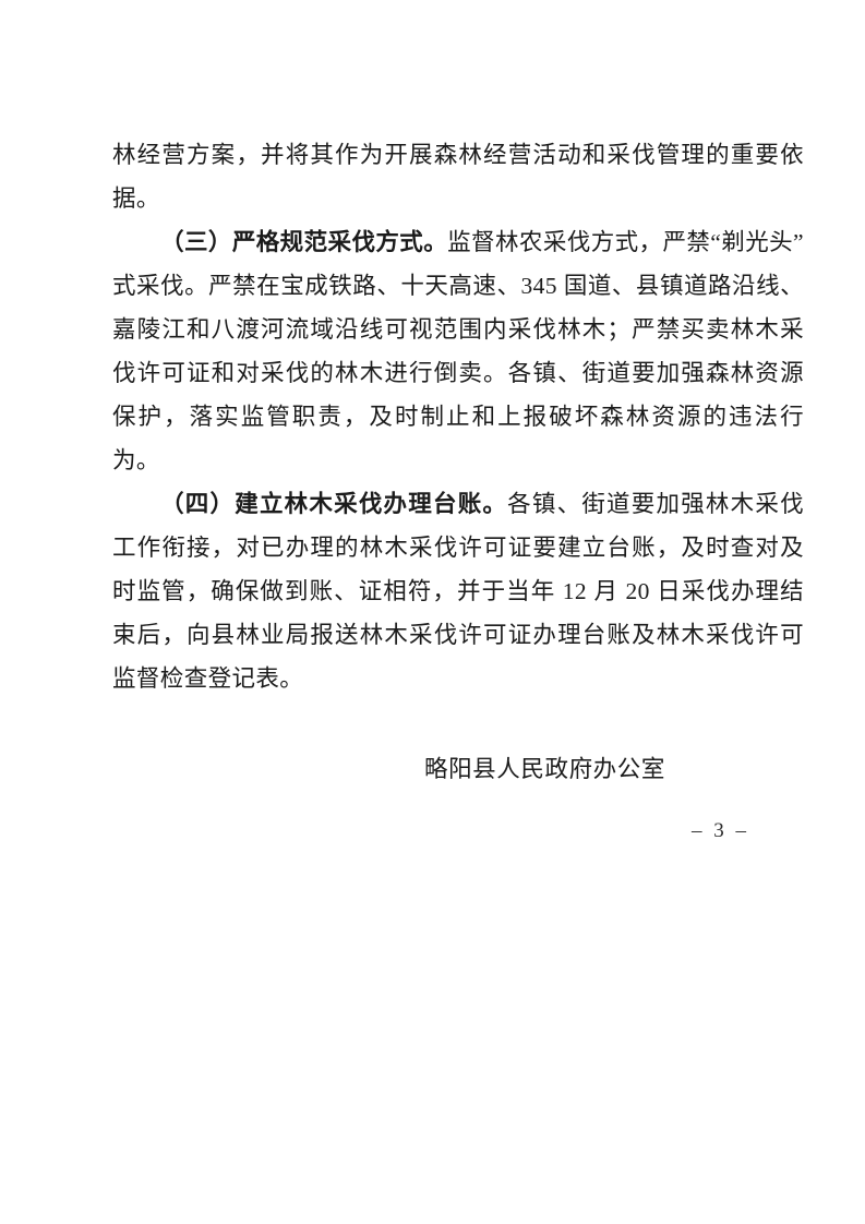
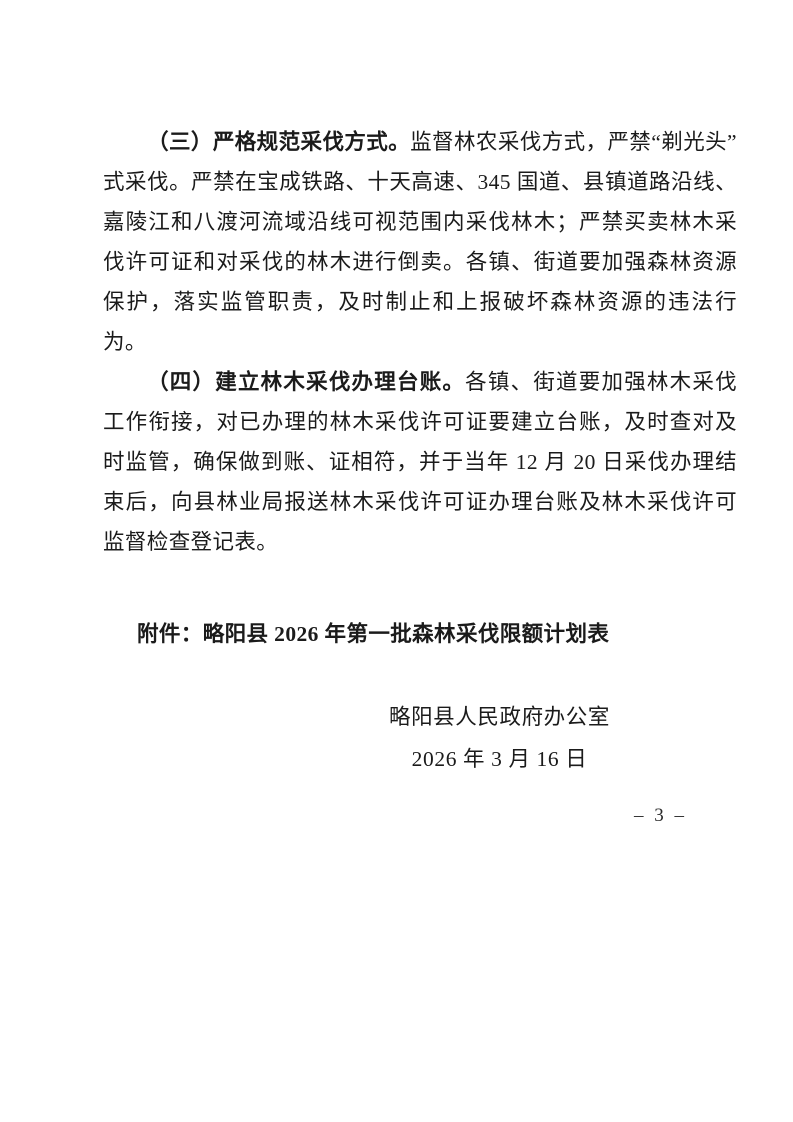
- 林经营方案，并将其作为开展森林经营活动和采伐管理的重要依据。
  （三）严格规范采伐方式。监督林农采伐方式，严禁“剃光头”式采伐。严禁在宝成铁路、十天高速、345 国道、县镇道路沿线、嘉陵江和八渡河流域沿线可视范围内采伐林木；严禁买卖林木采伐许可证和对采伐的林木进行倒卖。各镇、街道要加强森林资源保护，落实监管职责，及时制止和上报破坏森林资源的违法行为。
  （四）建立林木采伐办理台账。各镇、街道要加强林木采伐工作衔接，对已办理的林木采伐许可证要建立台账，及时查对及时监管，确保做到账、证相符，并于当年 12 月 20 日采伐办理结束后，向县林业局报送林木采伐许可证办理台账及林木采伐许可监督检查登记表。
+ 附件：略阳县 2026 年第一批森林采伐限额计划表
  略阳县人民政府办公室
+ 2026 年 3 月 16 日
  – 3 –
